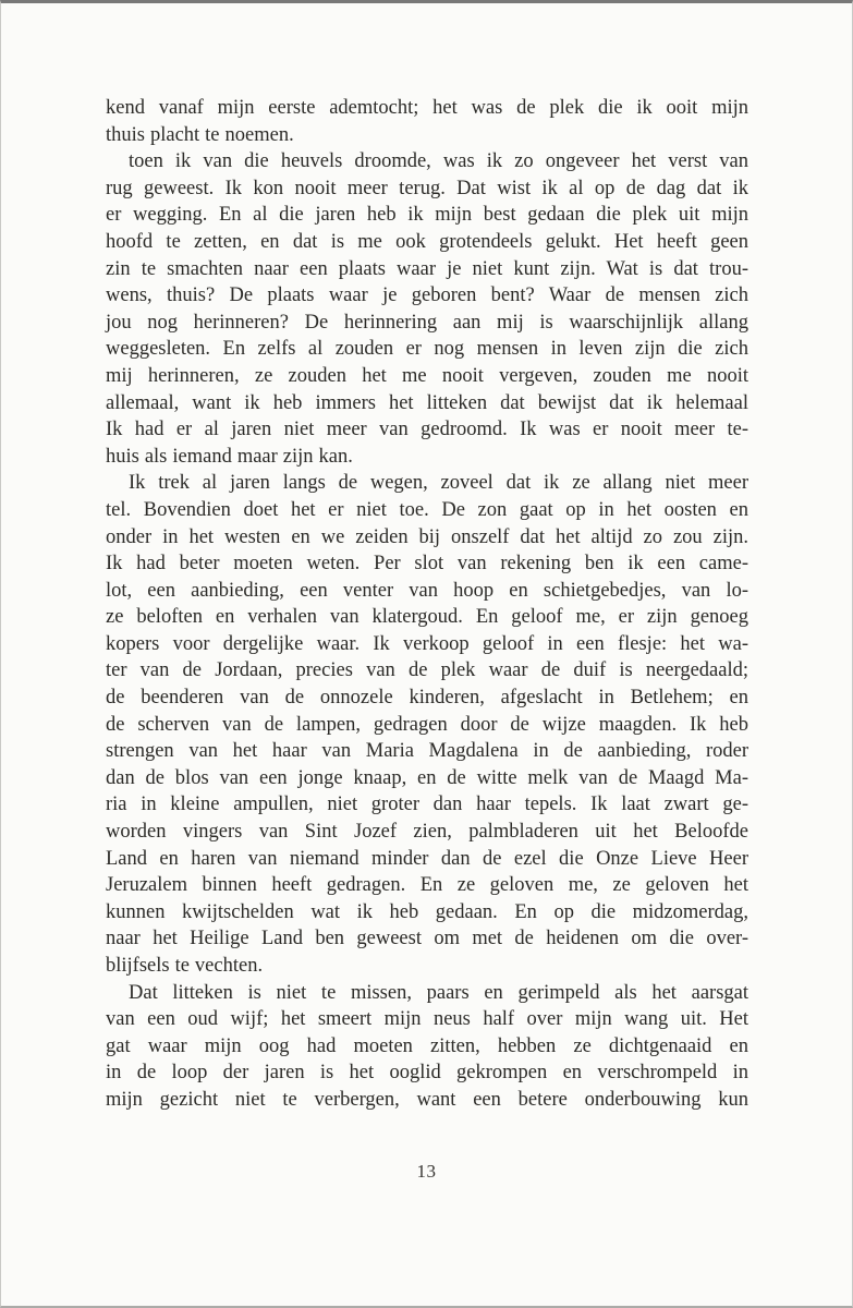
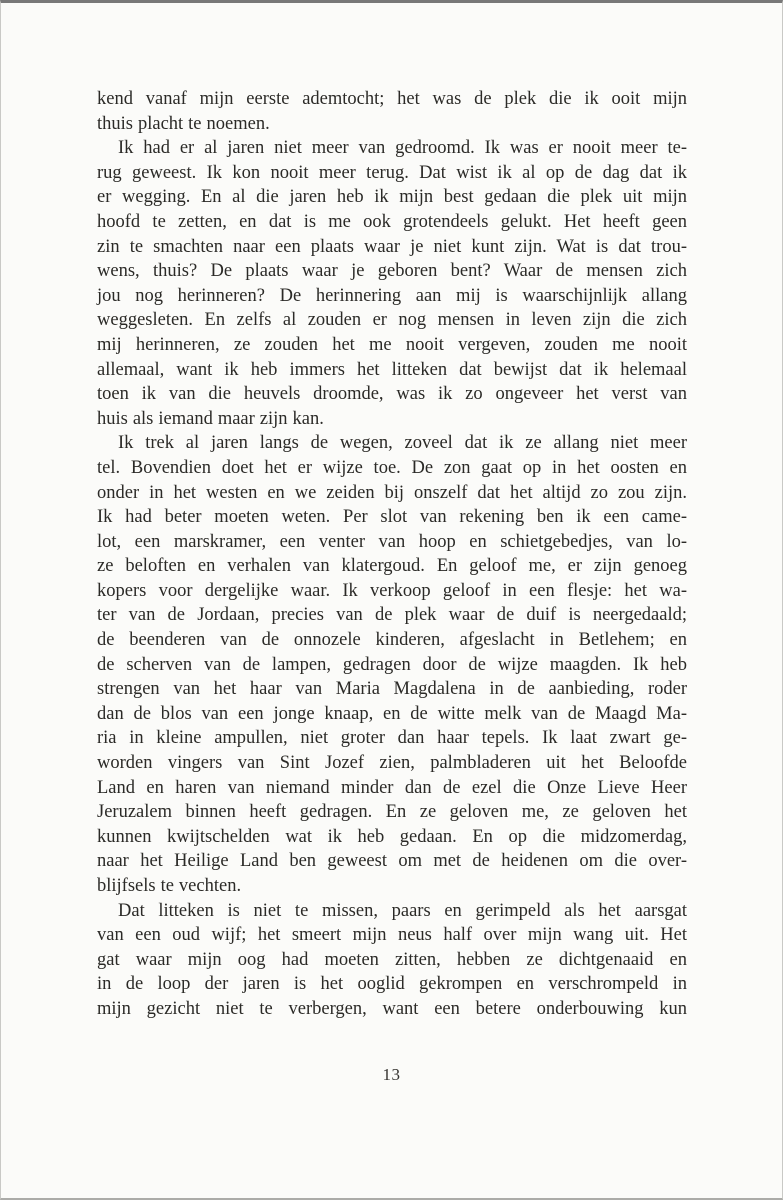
  kend vanaf mijn eerste ademtocht; het was de plek die ik ooit mijn
  thuis placht te noemen.
- toen ik van die heuvels droomde, was ik zo ongeveer het verst van
+ Ik had er al jaren niet meer van gedroomd. Ik was er nooit meer te-
  rug geweest. Ik kon nooit meer terug. Dat wist ik al op de dag dat ik
  er wegging. En al die jaren heb ik mijn best gedaan die plek uit mijn
  hoofd te zetten, en dat is me ook grotendeels gelukt. Het heeft geen
  zin te smachten naar een plaats waar je niet kunt zijn. Wat is dat trou-
  wens, thuis? De plaats waar je geboren bent? Waar de mensen zich
  jou nog herinneren? De herinnering aan mij is waarschijnlijk allang
  weggesleten. En zelfs al zouden er nog mensen in leven zijn die zich
  mij herinneren, ze zouden het me nooit vergeven, zouden me nooit
  allemaal, want ik heb immers het litteken dat bewijst dat ik helemaal
- Ik had er al jaren niet meer van gedroomd. Ik was er nooit meer te-
+ toen ik van die heuvels droomde, was ik zo ongeveer het verst van
  huis als iemand maar zijn kan.
  Ik trek al jaren langs de wegen, zoveel dat ik ze allang niet meer
- tel. Bovendien doet het er niet toe. De zon gaat op in het oosten en
+ tel. Bovendien doet het er wijze toe. De zon gaat op in het oosten en
  onder in het westen en we zeiden bij onszelf dat het altijd zo zou zijn.
  Ik had beter moeten weten. Per slot van rekening ben ik een came-
- lot, een aanbieding, een venter van hoop en schietgebedjes, van lo-
+ lot, een marskramer, een venter van hoop en schietgebedjes, van lo-
  ze beloften en verhalen van klatergoud. En geloof me, er zijn genoeg
  kopers voor dergelijke waar. Ik verkoop geloof in een flesje: het wa-
  ter van de Jordaan, precies van de plek waar de duif is neergedaald;
  de beenderen van de onnozele kinderen, afgeslacht in Betlehem; en
  de scherven van de lampen, gedragen door de wijze maagden. Ik heb
  strengen van het haar van Maria Magdalena in de aanbieding, roder
  dan de blos van een jonge knaap, en de witte melk van de Maagd Ma-
  ria in kleine ampullen, niet groter dan haar tepels. Ik laat zwart ge-
  worden vingers van Sint Jozef zien, palmbladeren uit het Beloofde
  Land en haren van niemand minder dan de ezel die Onze Lieve Heer
  Jeruzalem binnen heeft gedragen. En ze geloven me, ze geloven het
  kunnen kwijtschelden wat ik heb gedaan. En op die midzomerdag,
  naar het Heilige Land ben geweest om met de heidenen om die over-
  blijfsels te vechten.
  Dat litteken is niet te missen, paars en gerimpeld als het aarsgat
  van een oud wijf; het smeert mijn neus half over mijn wang uit. Het
  gat waar mijn oog had moeten zitten, hebben ze dichtgenaaid en
  in de loop der jaren is het ooglid gekrompen en verschrompeld in
  mijn gezicht niet te verbergen, want een betere onderbouwing kun
  13
